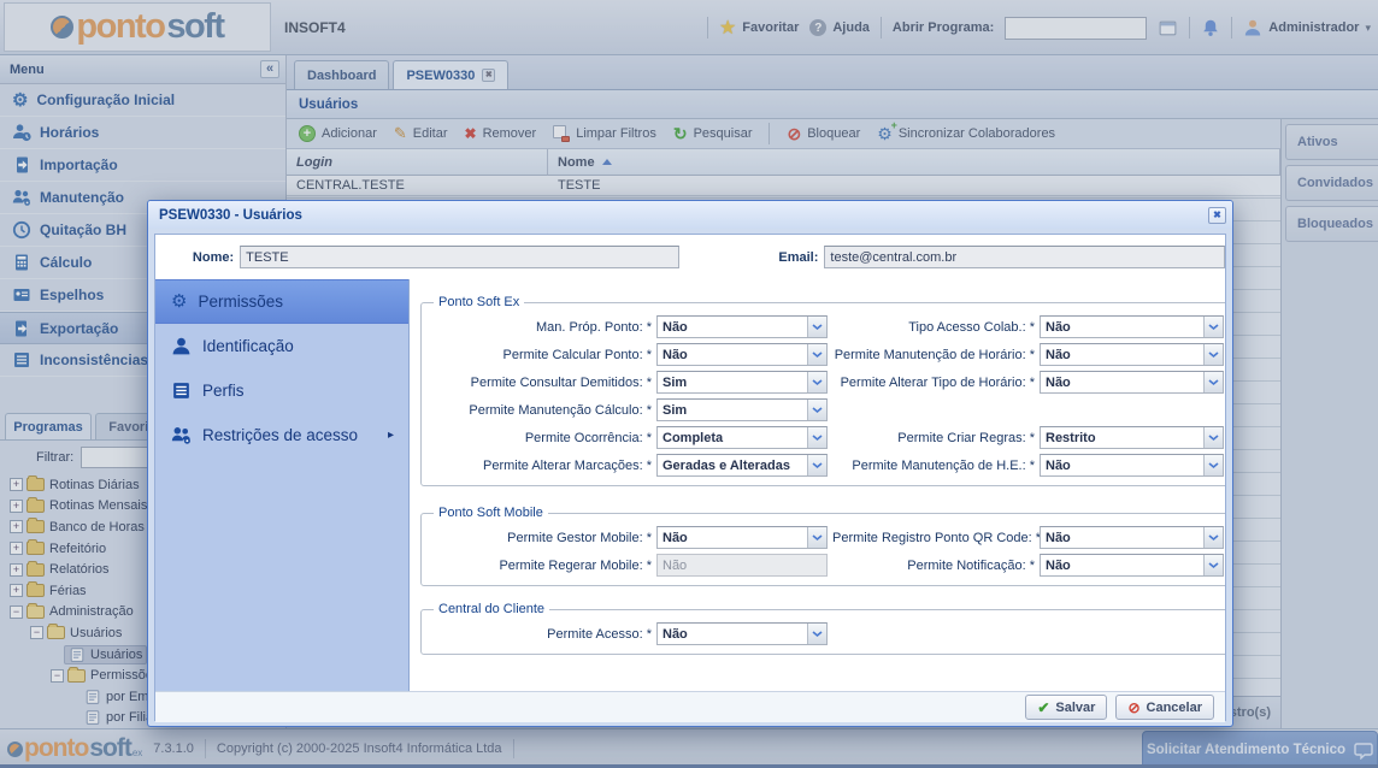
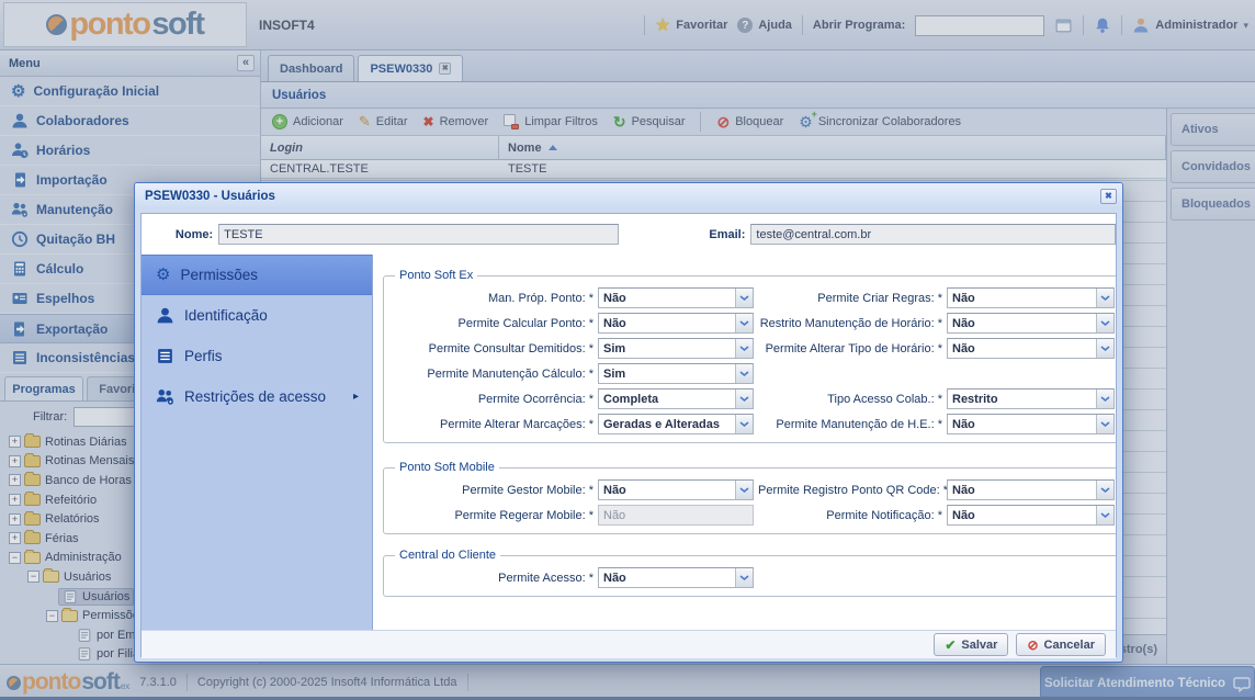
  ponto
  soft
  INSOFT4
  ★
  Favoritar
  ?
  Ajuda
  Abrir Programa:
  Administrador
  ▾
  Menu
  «
  ⚙
  Configuração Inicial
+ Colaboradores
  Horários
  Importação
  Manutenção
  Quitação BH
  Cálculo
  Espelhos
  Exportação
  Inconsistências
  Programas
  Filtrar:
  +
  Rotinas Diárias
  +
  Rotinas Mensais
  +
  Banco de Horas
  +
  Refeitório
  +
  Relatórios
  +
  Férias
  −
  Administração
  −
  Usuários
  Usuários
  −
  por Fili
  Dashboard
  PSEW0330
  Usuários
  +
  Adicionar
  ✎
  Editar
  ✖
  Remover
  Limpar Filtros
  ↻
  Pesquisar
  ⊘
  Bloquear
  ⚙
  Sincronizar Colaboradores
  Login
  Nome
  CENTRAL.TESTE
  TESTE
  tro(s)
  Ativos
  Convidados
  Bloqueados
  ponto
  soft
  ex
  7.3.1.0
  Copyright (c) 2000-2025 Insoft4 Informática Ltda
  Solicitar Atendimento Técnico
  PSEW0330 - Usuários
  ✖
  Nome:
  TESTE
  Email:
  teste@central.com.br
  ⚙
  Permissões
  Identificação
  Perfis
  Restrições de acesso
  ▸
  Ponto Soft Ex
  Man. Próp. Ponto: *
  Não
- Tipo Acesso Colab.: *
+ Permite Criar Regras: *
  Não
  Permite Calcular Ponto: *
  Não
- Permite Manutenção de Horário: *
+ Restrito Manutenção de Horário: *
  Não
  Permite Consultar Demitidos: *
  Sim
  Permite Alterar Tipo de Horário: *
  Não
  Permite Manutenção Cálculo: *
  Sim
  Permite Ocorrência: *
  Completa
- Permite Criar Regras: *
+ Tipo Acesso Colab.: *
  Restrito
  Permite Alterar Marcações: *
  Geradas e Alteradas
  Permite Manutenção de H.E.: *
  Não
  Ponto Soft Mobile
  Permite Gestor Mobile: *
  Não
  Permite Registro Ponto QR Code: *
  Não
  Permite Regerar Mobile: *
  Não
  Permite Notificação: *
  Não
  Central do Cliente
  Permite Acesso: *
  Não
  ✔
  Salvar
  ⊘
  Cancelar
